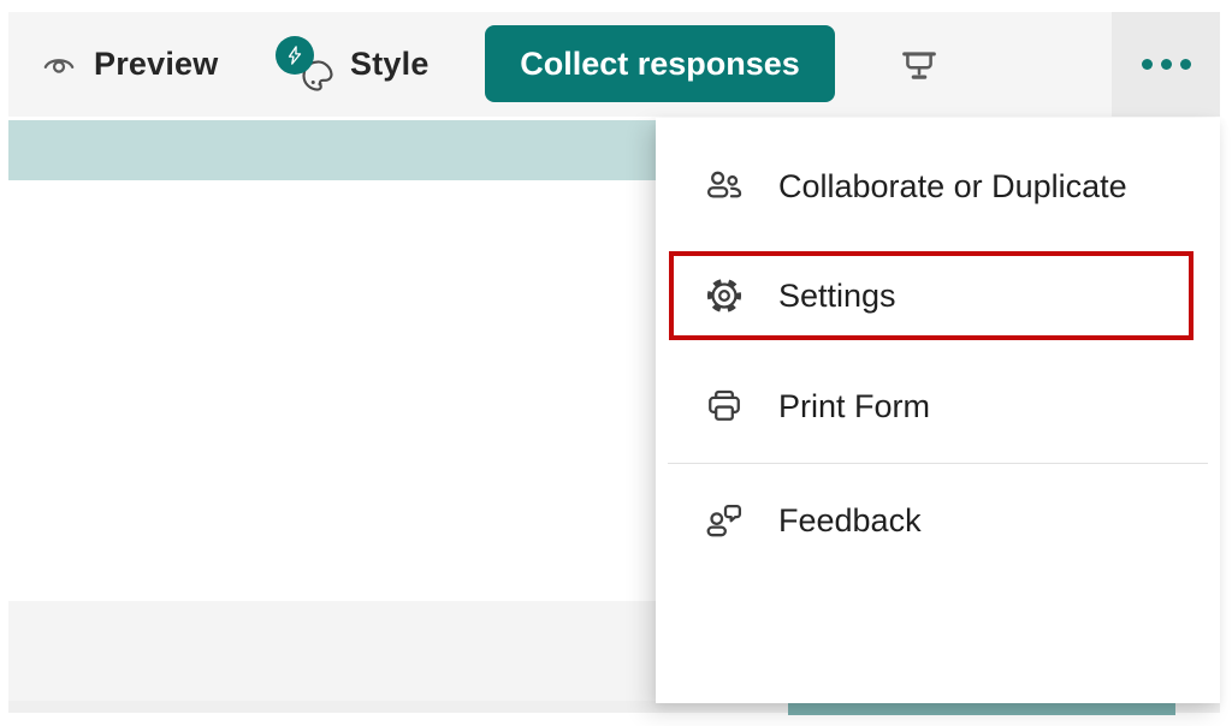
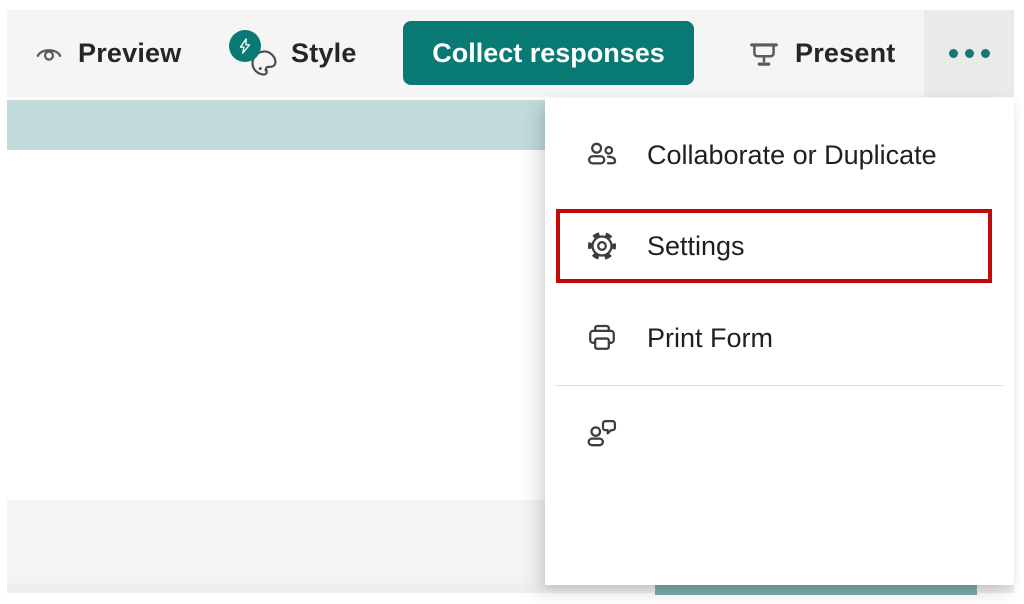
  Preview
  Style
  Collect responses
+ Present
  Collaborate or Duplicate
  Settings
  Print Form
- Feedback
